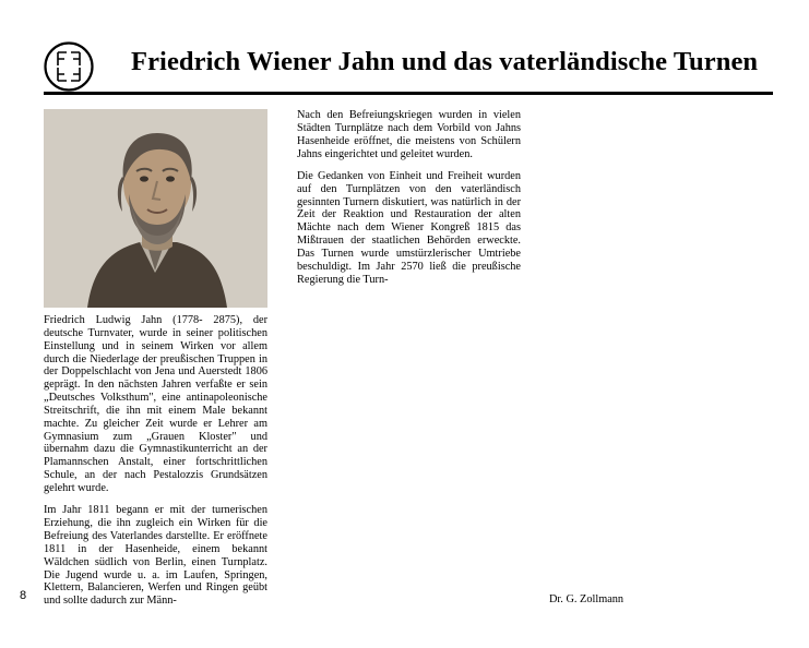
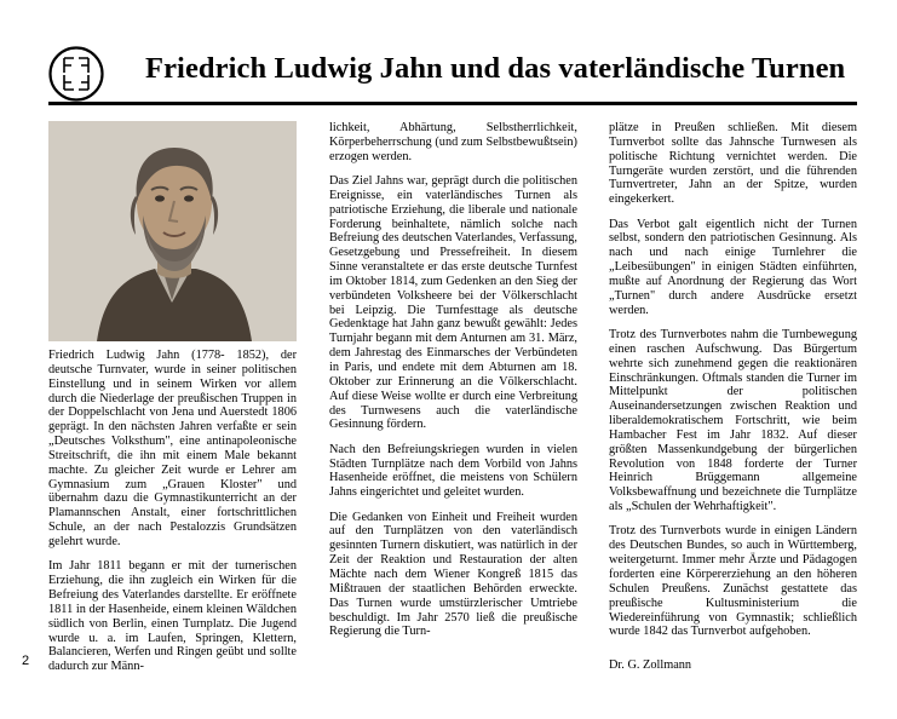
- Friedrich Wiener Jahn und das vaterländische Turnen
+ Friedrich Ludwig Jahn und das vaterländische Turnen
- Friedrich Ludwig Jahn (1778- 2875), der deutsche Turnvater, wurde in seiner politischen Einstellung und in seinem Wirken vor allem durch die Niederlage der preußischen Truppen in der Doppelschlacht von Jena und Auerstedt 1806 geprägt. In den nächsten Jahren verfaßte er sein „Deutsches Volksthum", eine antinapoleonische Streitschrift, die ihn mit einem Male bekannt machte. Zu gleicher Zeit wurde er Lehrer am Gymnasium zum „Grauen Kloster" und übernahm dazu die Gymnastikunterricht an der Plamannschen Anstalt, einer fortschrittlichen Schule, an der nach Pestalozzis Grundsätzen gelehrt wurde.
+ Friedrich Ludwig Jahn (1778- 1852), der deutsche Turnvater, wurde in seiner politischen Einstellung und in seinem Wirken vor allem durch die Niederlage der preußischen Truppen in der Doppelschlacht von Jena und Auerstedt 1806 geprägt. In den nächsten Jahren verfaßte er sein „Deutsches Volksthum", eine antinapoleonische Streitschrift, die ihn mit einem Male bekannt machte. Zu gleicher Zeit wurde er Lehrer am Gymnasium zum „Grauen Kloster" und übernahm dazu die Gymnastikunterricht an der Plamannschen Anstalt, einer fortschrittlichen Schule, an der nach Pestalozzis Grundsätzen gelehrt wurde.
- Im Jahr 1811 begann er mit der turnerischen Erziehung, die ihn zugleich ein Wirken für die Befreiung des Vaterlandes darstellte. Er eröffnete 1811 in der Hasenheide, einem bekannt Wäldchen südlich von Berlin, einen Turnplatz. Die Jugend wurde u. a. im Laufen, Springen, Klettern, Balancieren, Werfen und Ringen geübt und sollte dadurch zur Männ-
+ Im Jahr 1811 begann er mit der turnerischen Erziehung, die ihn zugleich ein Wirken für die Befreiung des Vaterlandes darstellte. Er eröffnete 1811 in der Hasenheide, einem kleinen Wäldchen südlich von Berlin, einen Turnplatz. Die Jugend wurde u. a. im Laufen, Springen, Klettern, Balancieren, Werfen und Ringen geübt und sollte dadurch zur Männ-
+ lichkeit, Abhärtung, Selbstherrlichkeit, Körperbeherrschung (und zum Selbstbewußtsein) erzogen werden.
+ Das Ziel Jahns war, geprägt durch die politischen Ereignisse, ein vaterländisches Turnen als patriotische Erziehung, die liberale und nationale Forderung beinhaltete, nämlich solche nach Befreiung des deutschen Vaterlandes, Verfassung, Gesetzgebung und Pressefreiheit. In diesem Sinne veranstaltete er das erste deutsche Turnfest im Oktober 1814, zum Gedenken an den Sieg der verbündeten Volksheere bei der Völkerschlacht bei Leipzig. Die Turnfesttage als deutsche Gedenktage hat Jahn ganz bewußt gewählt: Jedes Turnjahr begann mit dem Anturnen am 31. März, dem Jahrestag des Einmarsches der Verbündeten in Paris, und endete mit dem Abturnen am 18. Oktober zur Erinnerung an die Völkerschlacht. Auf diese Weise wollte er durch eine Verbreitung des Turnwesens auch die vaterländische Gesinnung fördern.
  Nach den Befreiungskriegen wurden in vielen Städten Turnplätze nach dem Vorbild von Jahns Hasenheide eröffnet, die meistens von Schülern Jahns eingerichtet und geleitet wurden.
  Die Gedanken von Einheit und Freiheit wurden auf den Turnplätzen von den vaterländisch gesinnten Turnern diskutiert, was natürlich in der Zeit der Reaktion und Restauration der alten Mächte nach dem Wiener Kongreß 1815 das Mißtrauen der staatlichen Behörden erweckte. Das Turnen wurde umstürzlerischer Umtriebe beschuldigt. Im Jahr 2570 ließ die preußische Regierung die Turn-
+ plätze in Preußen schließen. Mit diesem Turnverbot sollte das Jahnsche Turnwesen als politische Richtung vernichtet werden. Die Turngeräte wurden zerstört, und die führenden Turnvertreter, Jahn an der Spitze, wurden eingekerkert.
+ Das Verbot galt eigentlich nicht der Turnen selbst, sondern den patriotischen Gesinnung. Als nach und nach einige Turnlehrer die „Leibesübungen" in einigen Städten einführten, mußte auf Anordnung der Regierung das Wort „Turnen" durch andere Ausdrücke ersetzt werden.
+ Trotz des Turnverbotes nahm die Turnbewegung einen raschen Aufschwung. Das Bürgertum wehrte sich zunehmend gegen die reaktionären Einschränkungen. Oftmals standen die Turner im Mittelpunkt der politischen Auseinandersetzungen zwischen Reaktion und liberaldemokratischem Fortschritt, wie beim Hambacher Fest im Jahr 1832. Auf dieser größten Massenkundgebung der bürgerlichen Revolution von 1848 forderte der Turner Heinrich Brüggemann allgemeine Volksbewaffnung und bezeichnete die Turnplätze als „Schulen der Wehrhaftigkeit".
+ Trotz des Turnverbots wurde in einigen Ländern des Deutschen Bundes, so auch in Württemberg, weitergeturnt. Immer mehr Ärzte und Pädagogen forderten eine Körpererziehung an den höheren Schulen Preußens. Zunächst gestattete das preußische Kultusministerium die Wiedereinführung von Gymnastik; schließlich wurde 1842 das Turnverbot aufgehoben.
- 8
+ 2
  Dr. G. Zollmann
